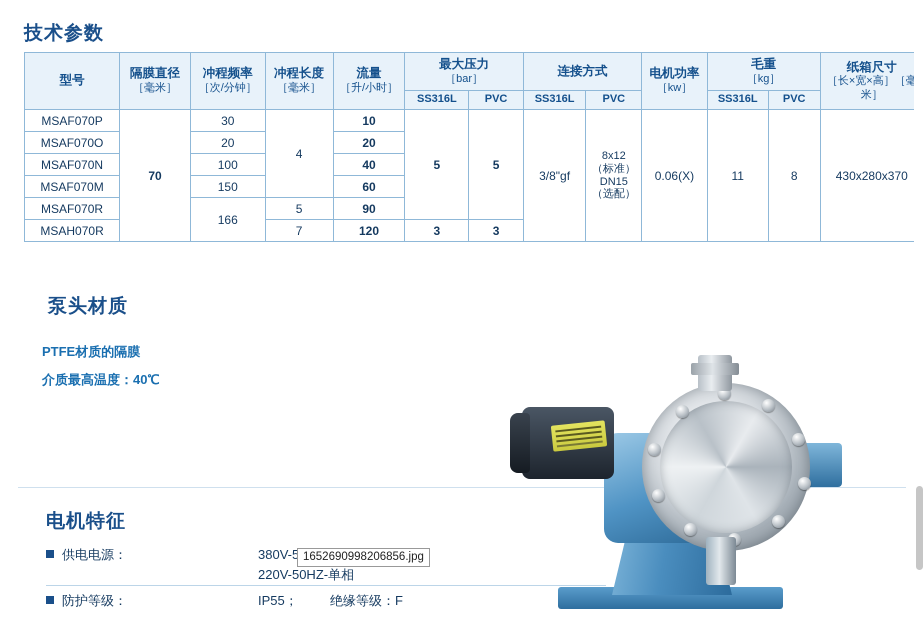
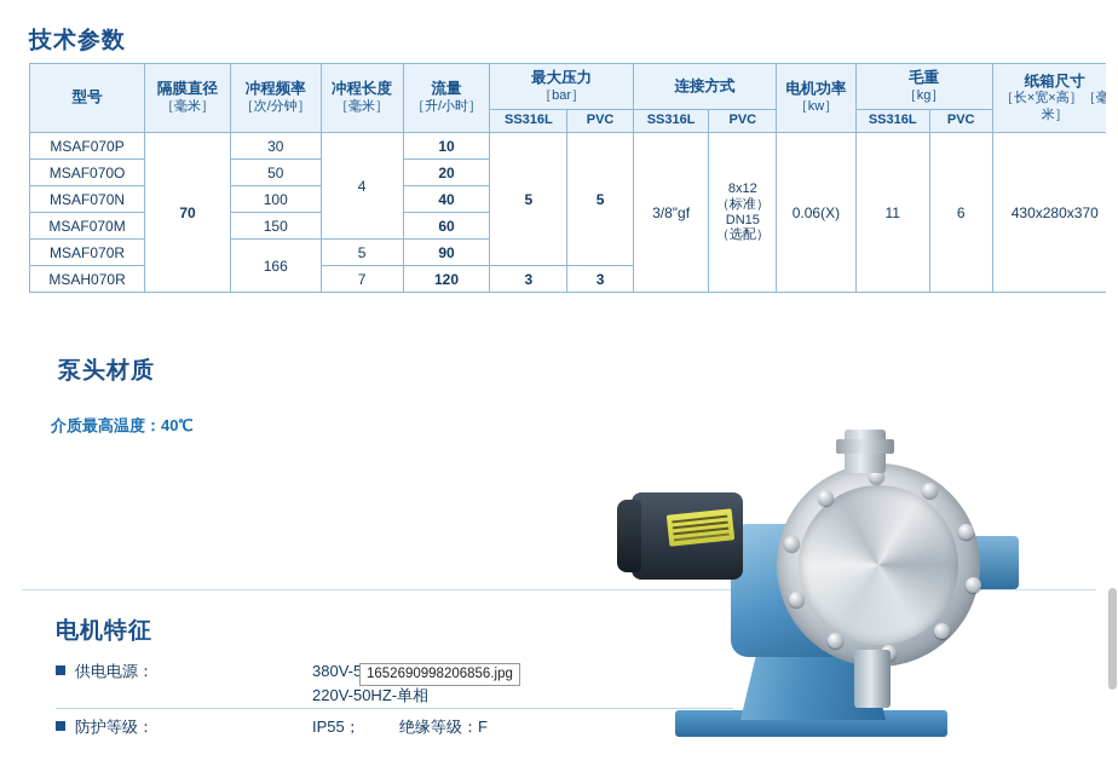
  技术参数
  型号	隔膜直径 ［毫米］	冲程频率 ［次/分钟］	冲程长度 ［毫米］	流量 ［升/小时］	最大压力 ［bar］	连接方式	电机功率 ［kw］	毛重 ［kg］	纸箱尺寸 ［长×宽×高］［毫米］
  SS316L	PVC	SS316L	PVC	SS316L	PVC
- MSAF070P	70	30	4	10	5	5	3/8"gf	8x12 （标准） DN15 （选配）	0.06(X)	11	8	430x280x370
+ MSAF070P	70	30	4	10	5	5	3/8"gf	8x12 （标准） DN15 （选配）	0.06(X)	11	6	430x280x370
- MSAF070O	20	20
+ MSAF070O	50	20
  MSAF070N	100	40
  MSAF070M	150	60
  MSAF070R	166	5	90
  MSAH070R	7	120	3	3
  泵头材质
- PTFE材质的隔膜
  介质最高温度：40℃
  电机特征
  供电电源：
  220V-50HZ-单相
  防护等级：
  IP55；
  绝缘等级：F
  1652690998206856.jpg
